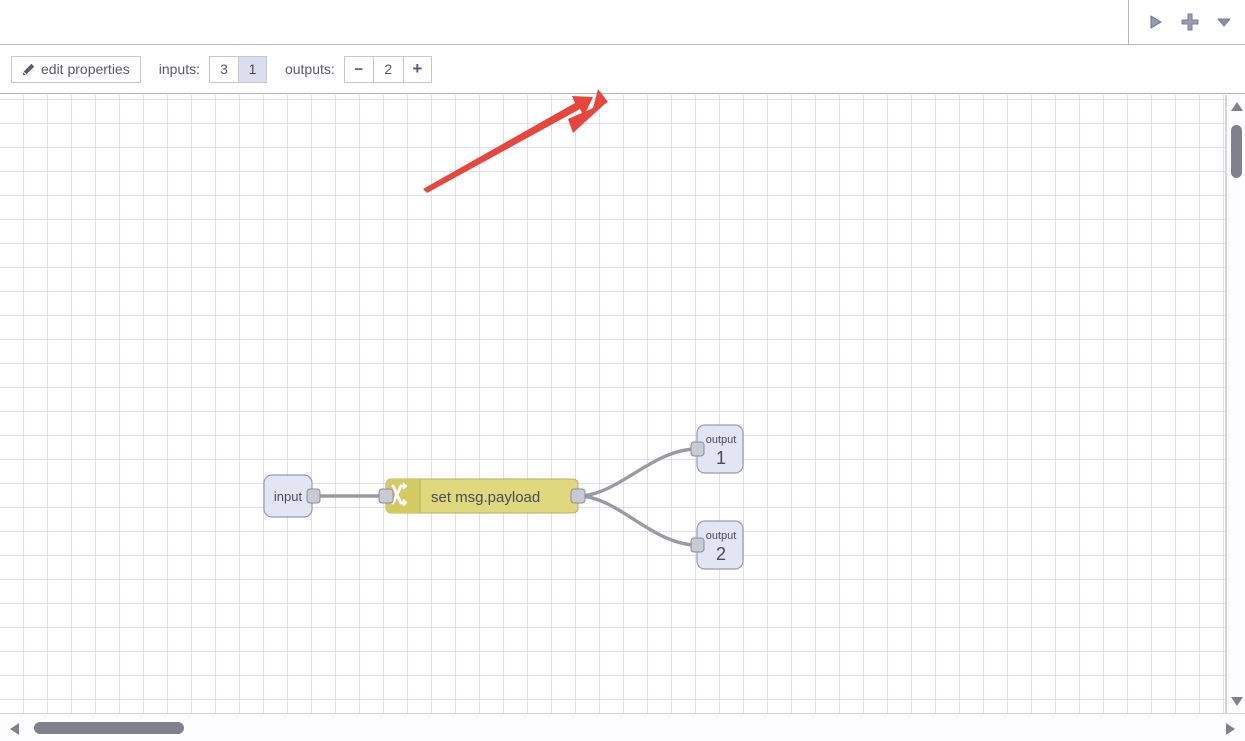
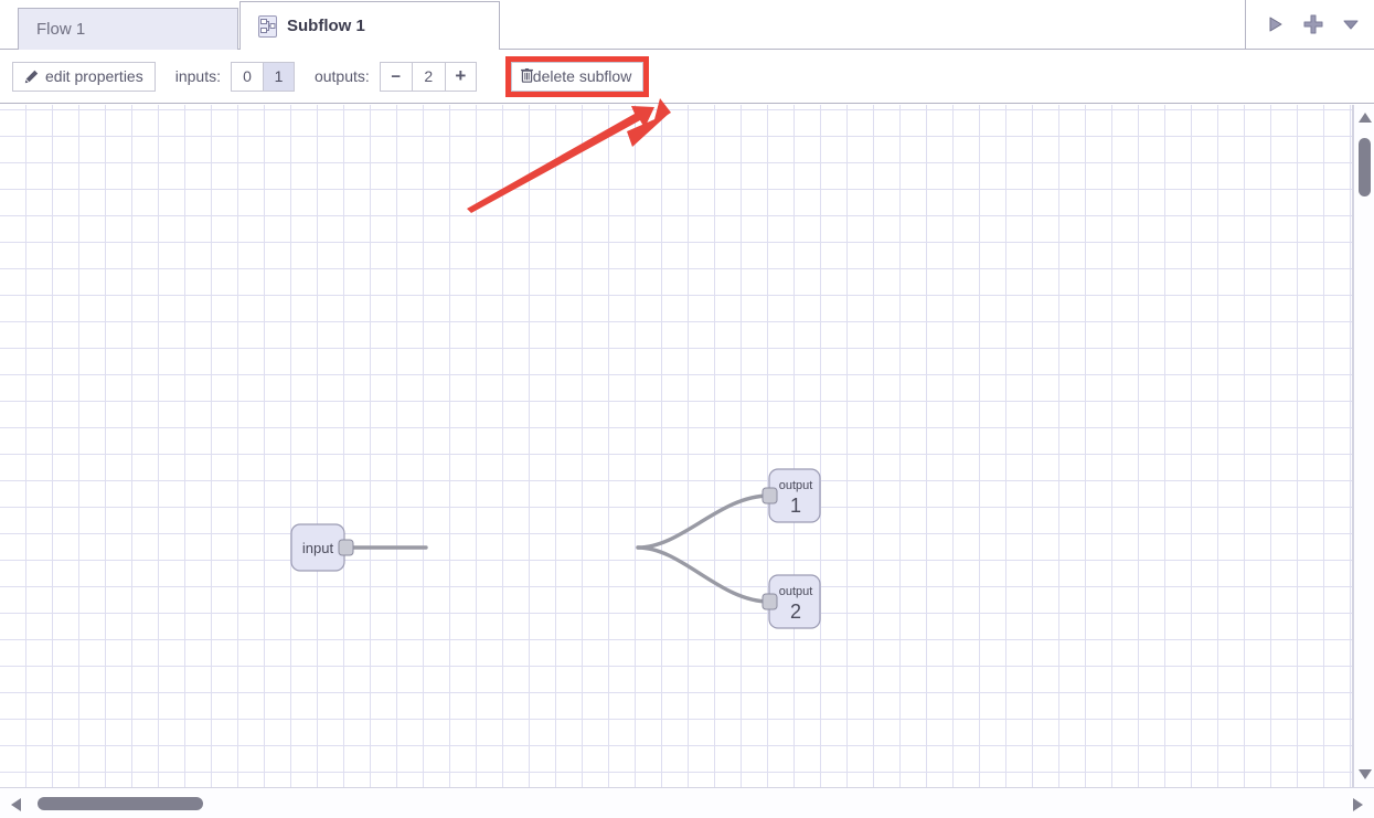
+ Flow 1
+ Subflow 1
  edit properties
  inputs:
- 3
+ 0
  1
  outputs:
  −
  2
  +
+ delete subflow
  input
- set msg.payload
  output
  1
  output
  2
